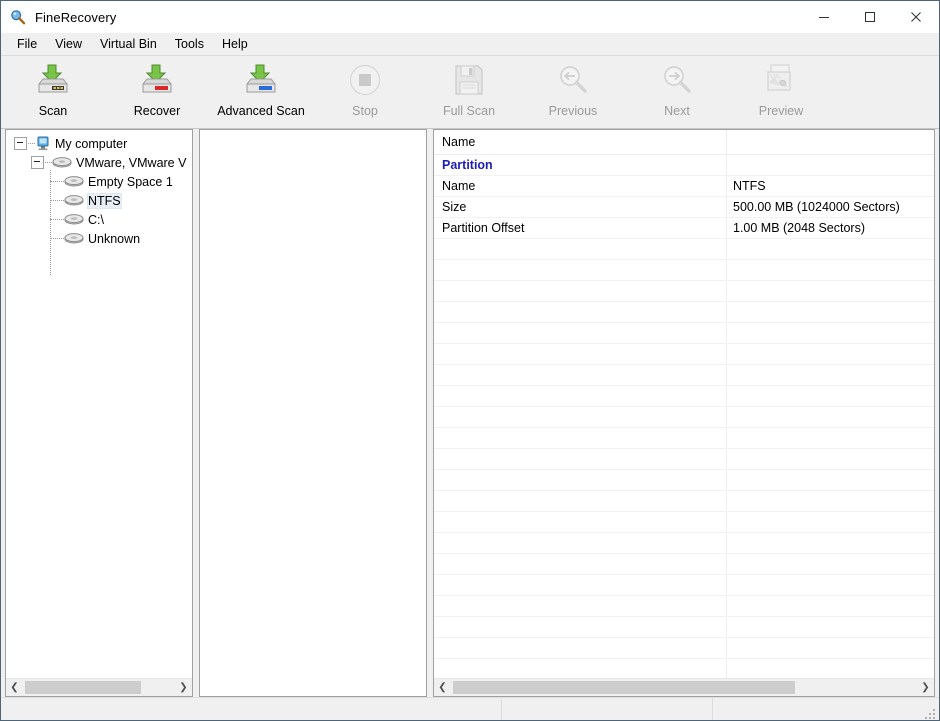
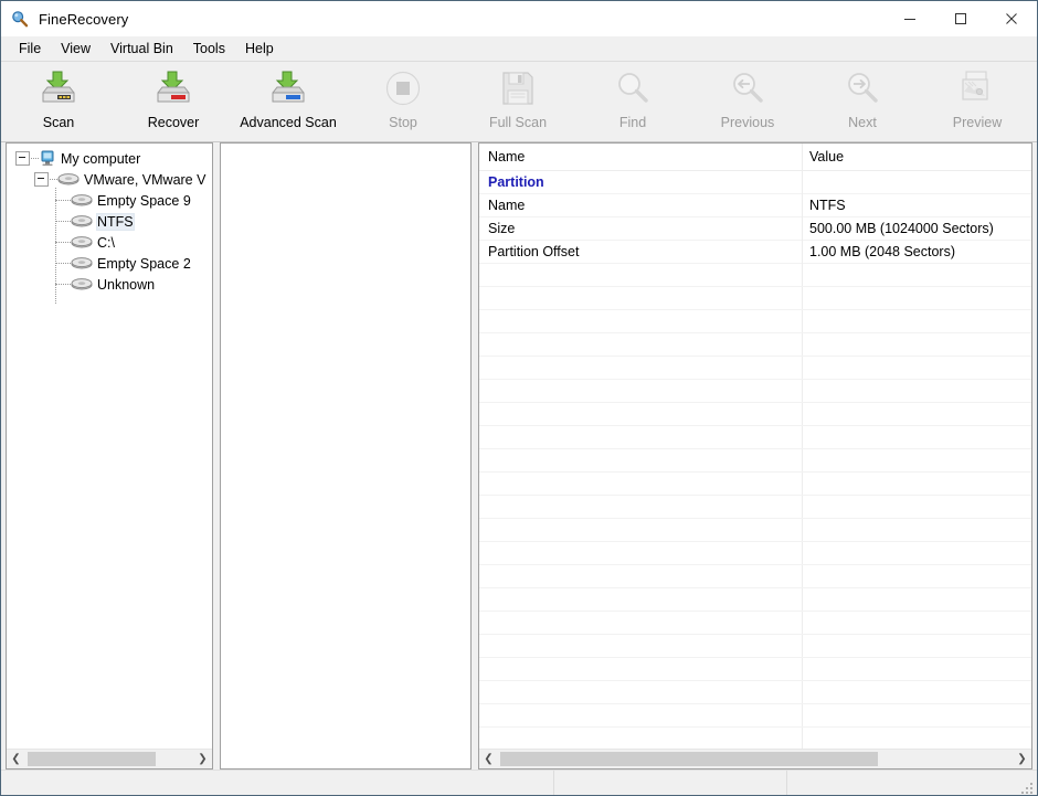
  FineRecovery
  File
  View
  Virtual Bin
  Tools
  Help
  Scan
  Recover
  Advanced Scan
  Stop
  Full Scan
+ Find
  Previous
  Next
  Preview
  My computer
  VMware, VMware V
- Empty Space 1
+ Empty Space 9
  NTFS
  C:\
+ Empty Space 2
  Unknown
  ❮
  ❯
  Name
+ Value
  Partition
  Name
  NTFS
  Size
  500.00 MB (1024000 Sectors)
  Partition Offset
  1.00 MB (2048 Sectors)
  ❮
  ❯
